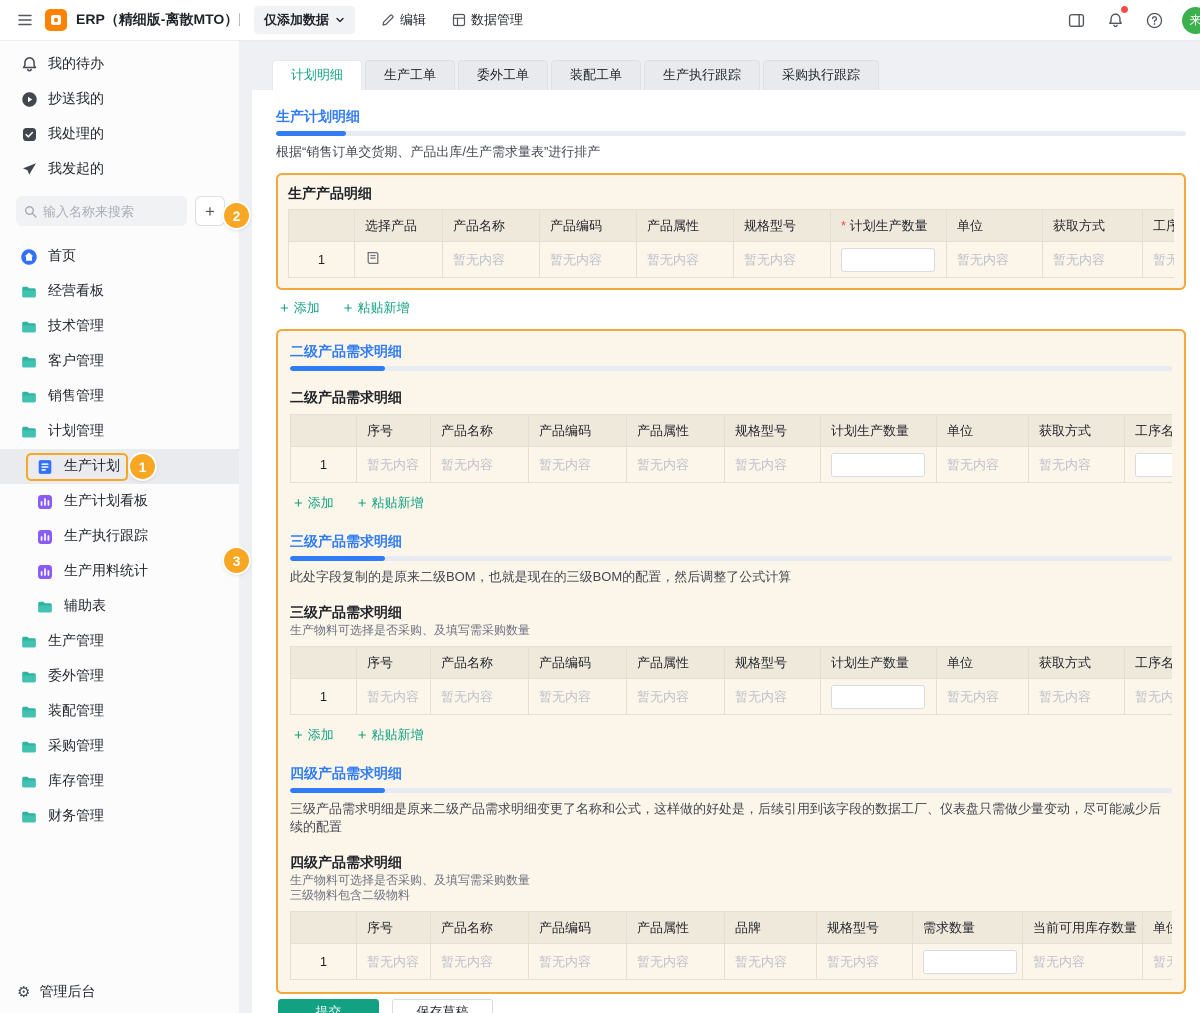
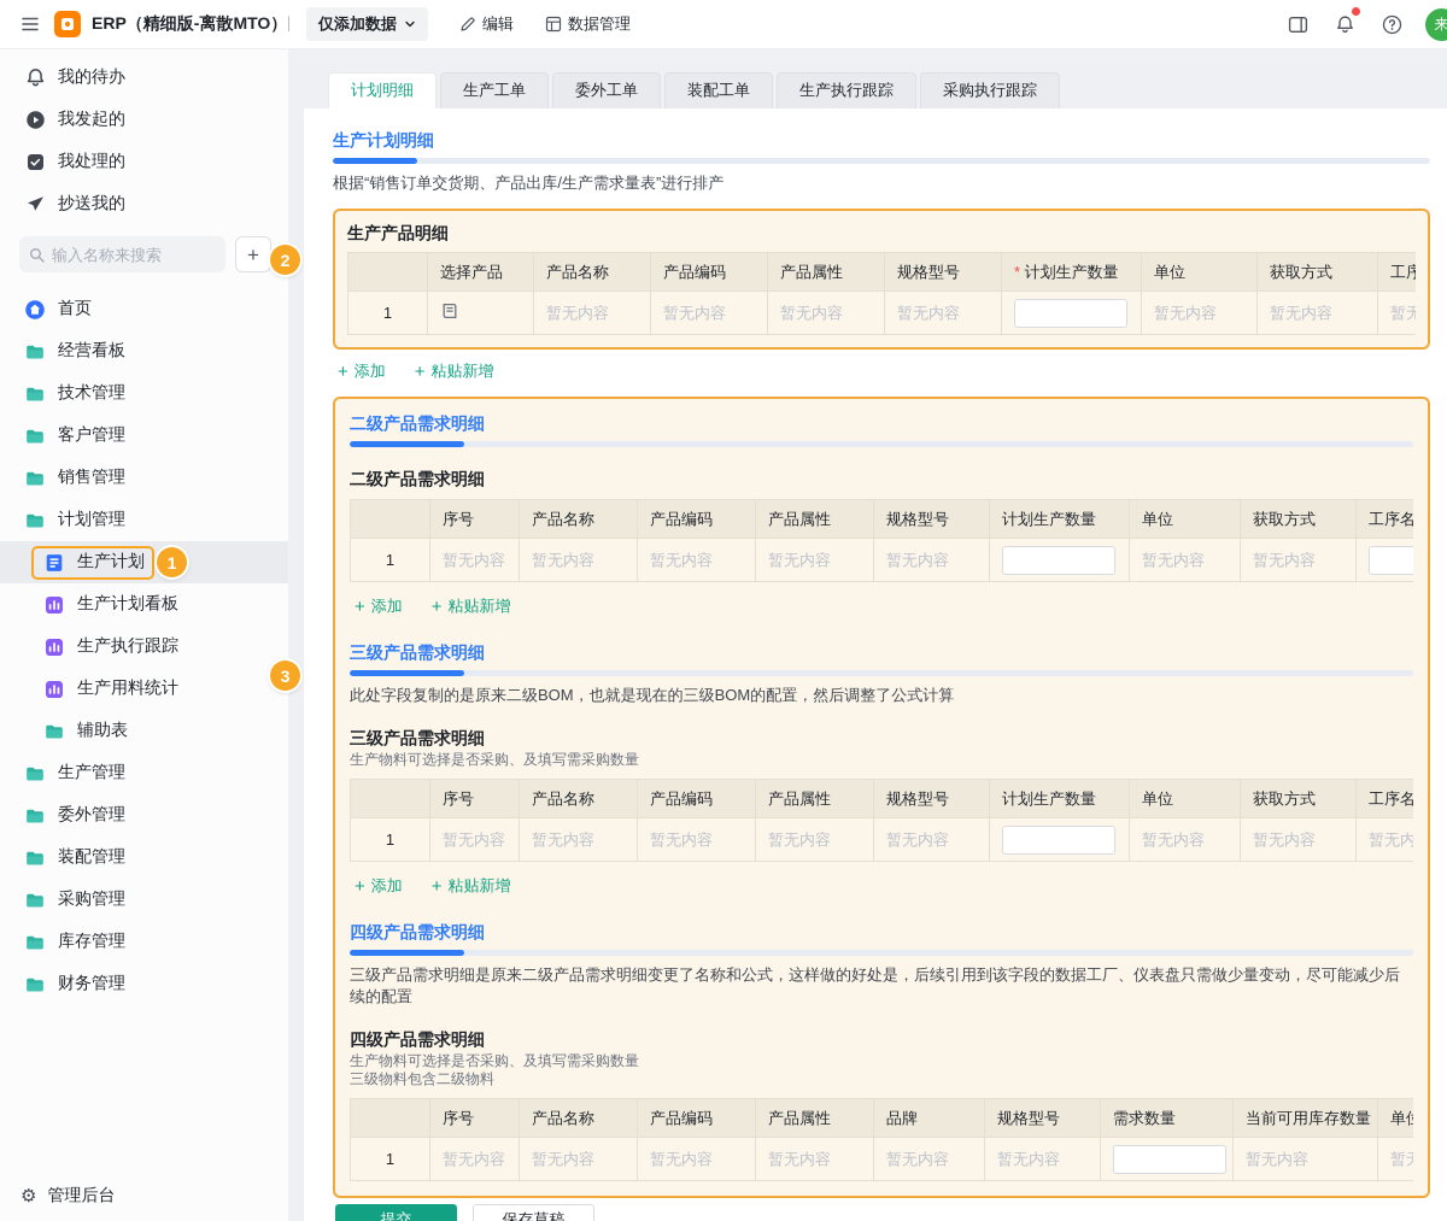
  ERP（精细版-离散MTO）
  仅添加数据
  编辑
  数据管理
  来
  我的待办
- 抄送我的
+ 我发起的
  我处理的
- 我发起的
+ 抄送我的
  输入名称来搜索
  +
  首页
  经营看板
  技术管理
  客户管理
  销售管理
  计划管理
  生产计划
  生产计划看板
  生产执行跟踪
  生产用料统计
  辅助表
  生产管理
  委外管理
  装配管理
  采购管理
  库存管理
  财务管理
  ⚙
  管理后台
  计划明细
  生产工单
  委外工单
  装配工单
  生产执行跟踪
  采购执行跟踪
  生产计划明细
  根据“销售订单交货期、产品出库/生产需求量表”进行排产
  生产产品明细
  	选择产品	产品名称	产品编码	产品属性	规格型号	* 计划生产数量	单位	获取方式	工序
  1		暂无内容	暂无内容	暂无内容	暂无内容		暂无内容	暂无内容	暂无
  +
  添加
  +
  粘贴新增
  二级产品需求明细
  二级产品需求明细
  	序号	产品名称	产品编码	产品属性	规格型号	计划生产数量	单位	获取方式	工序名
  1	暂无内容	暂无内容	暂无内容	暂无内容	暂无内容		暂无内容	暂无内容
  +
  添加
  +
  粘贴新增
  三级产品需求明细
  此处字段复制的是原来二级BOM，也就是现在的三级BOM的配置，然后调整了公式计算
  三级产品需求明细
  生产物料可选择是否采购、及填写需采购数量
  	序号	产品名称	产品编码	产品属性	规格型号	计划生产数量	单位	获取方式	工序名
  1	暂无内容	暂无内容	暂无内容	暂无内容	暂无内容		暂无内容	暂无内容	暂无内
  +
  添加
  +
  粘贴新增
  四级产品需求明细
  三级产品需求明细是原来二级产品需求明细变更了名称和公式，这样做的好处是，后续引用到该字段的数据工厂、仪表盘只需做少量变动，尽可能减少后续的配置
  四级产品需求明细
  生产物料可选择是否采购、及填写需采购数量
  三级物料包含二级物料
  	序号	产品名称	产品编码	产品属性	品牌	规格型号	需求数量	当前可用库存数量	单
  1	暂无内容	暂无内容	暂无内容	暂无内容	暂无内容	暂无内容		暂无内容	暂
  提交
  保存草稿
  1
  2
  3
